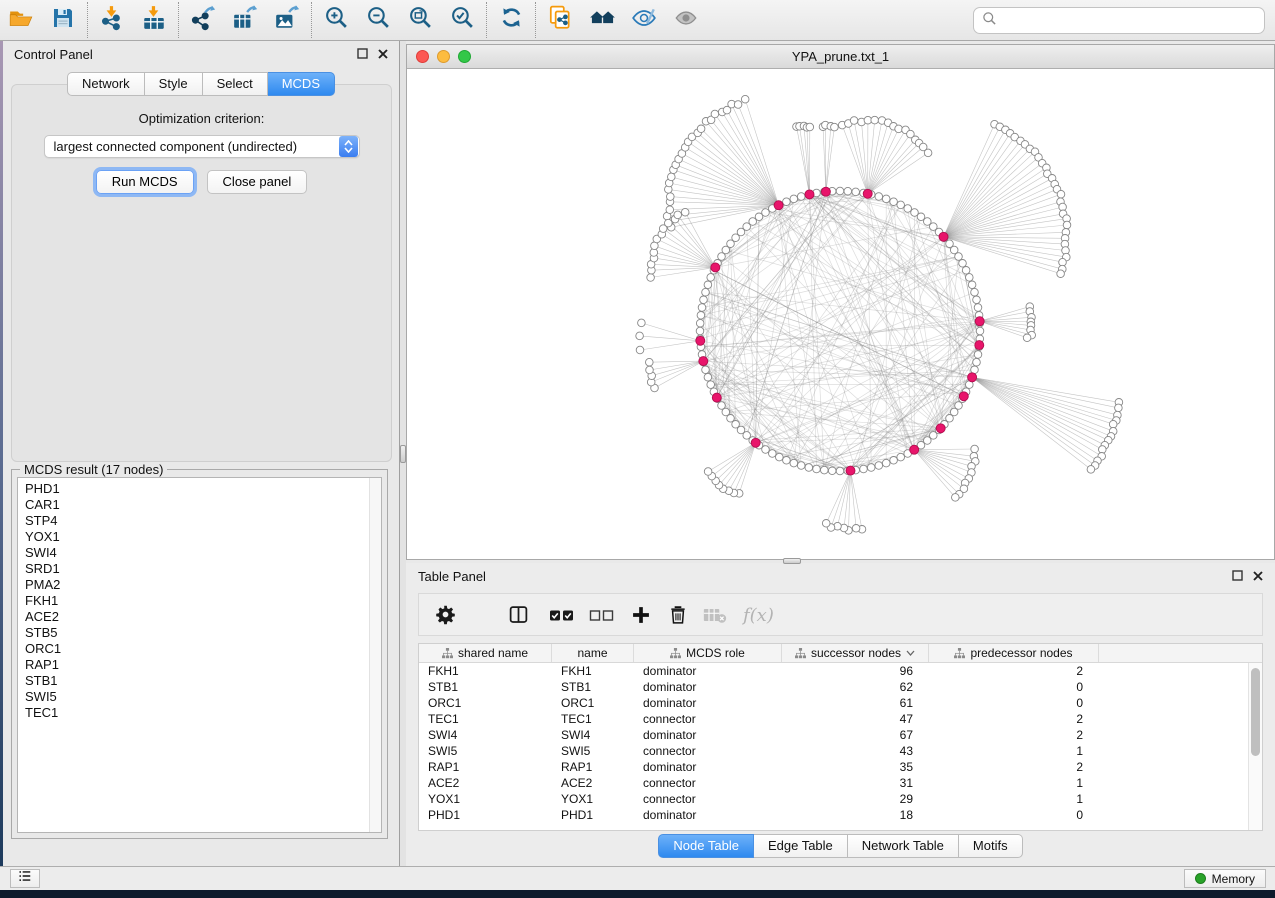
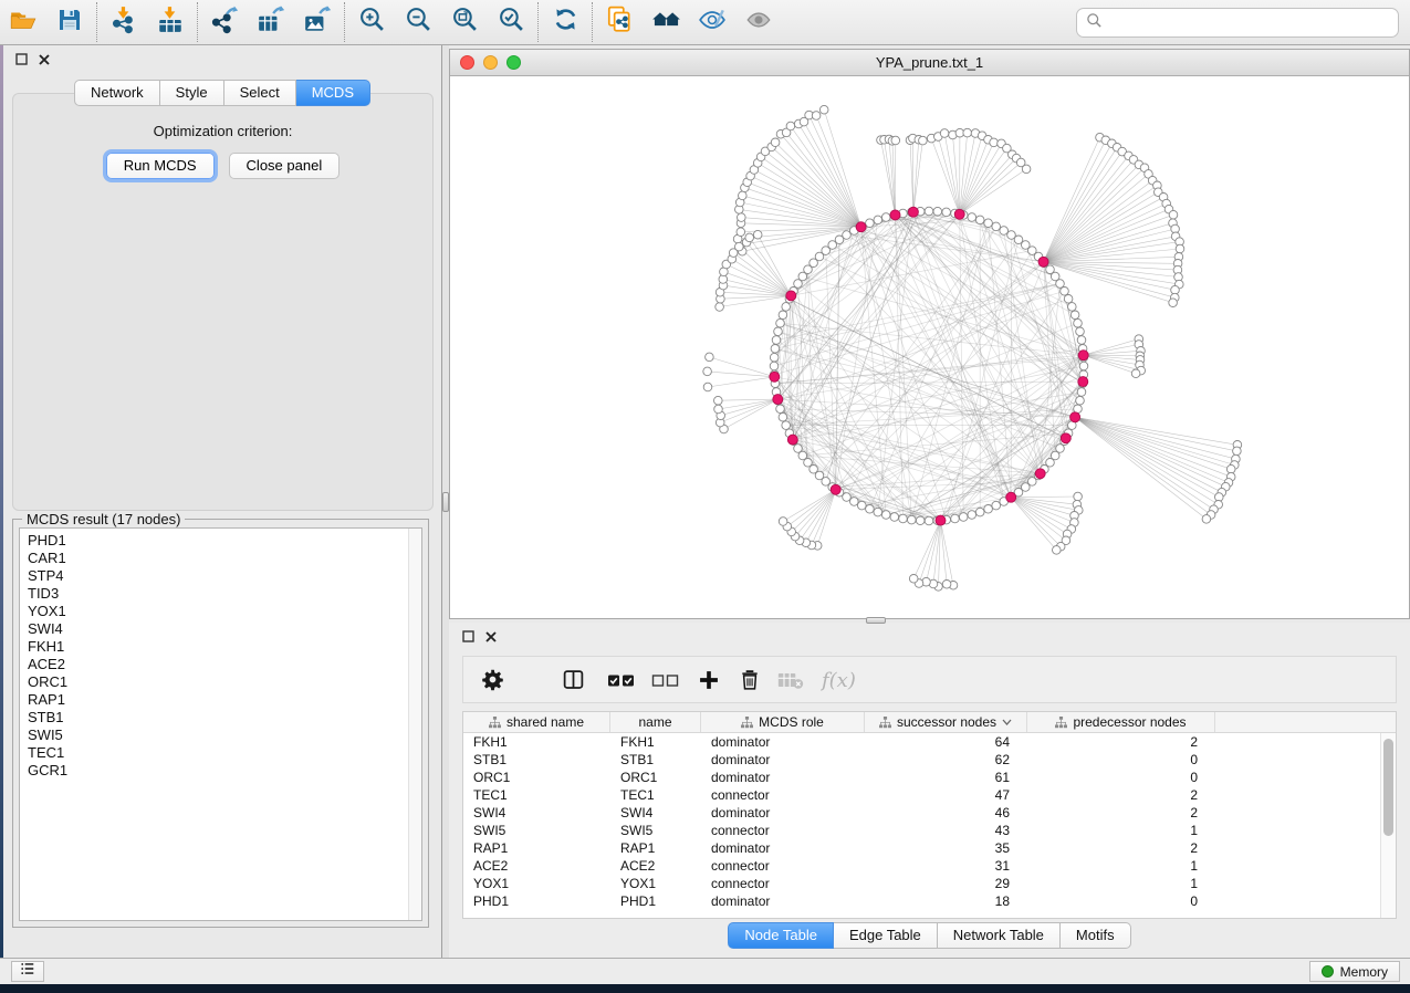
- Control Panel
  Network
  Style
  Select
  MCDS
  Optimization criterion:
- largest connected component (undirected)
  Run MCDS
  Close panel
  MCDS result (17 nodes)
  PHD1
  CAR1
  STP4
+ TID3
  YOX1
  SWI4
- SRD1
- PMA2
  FKH1
  ACE2
- STB5
  ORC1
  RAP1
  STB1
  SWI5
  TEC1
+ GCR1
  YPA_prune.txt_1
- Table Panel
  f(x)
  shared name
  name
  MCDS role
  successor nodes
  predecessor nodes
  FKH1
  FKH1
  dominator
- 96
+ 64
  2
  STB1
  STB1
  dominator
  62
  0
  ORC1
  ORC1
  dominator
  61
  0
  TEC1
  TEC1
  connector
  47
  2
  SWI4
  SWI4
  dominator
- 67
+ 46
  2
  SWI5
  SWI5
  connector
  43
  1
  RAP1
  RAP1
  dominator
  35
  2
  ACE2
  ACE2
  connector
  31
  1
  YOX1
  YOX1
  connector
  29
  1
  PHD1
  PHD1
  dominator
  18
  0
  Node Table
  Edge Table
  Network Table
  Motifs
  Memory
